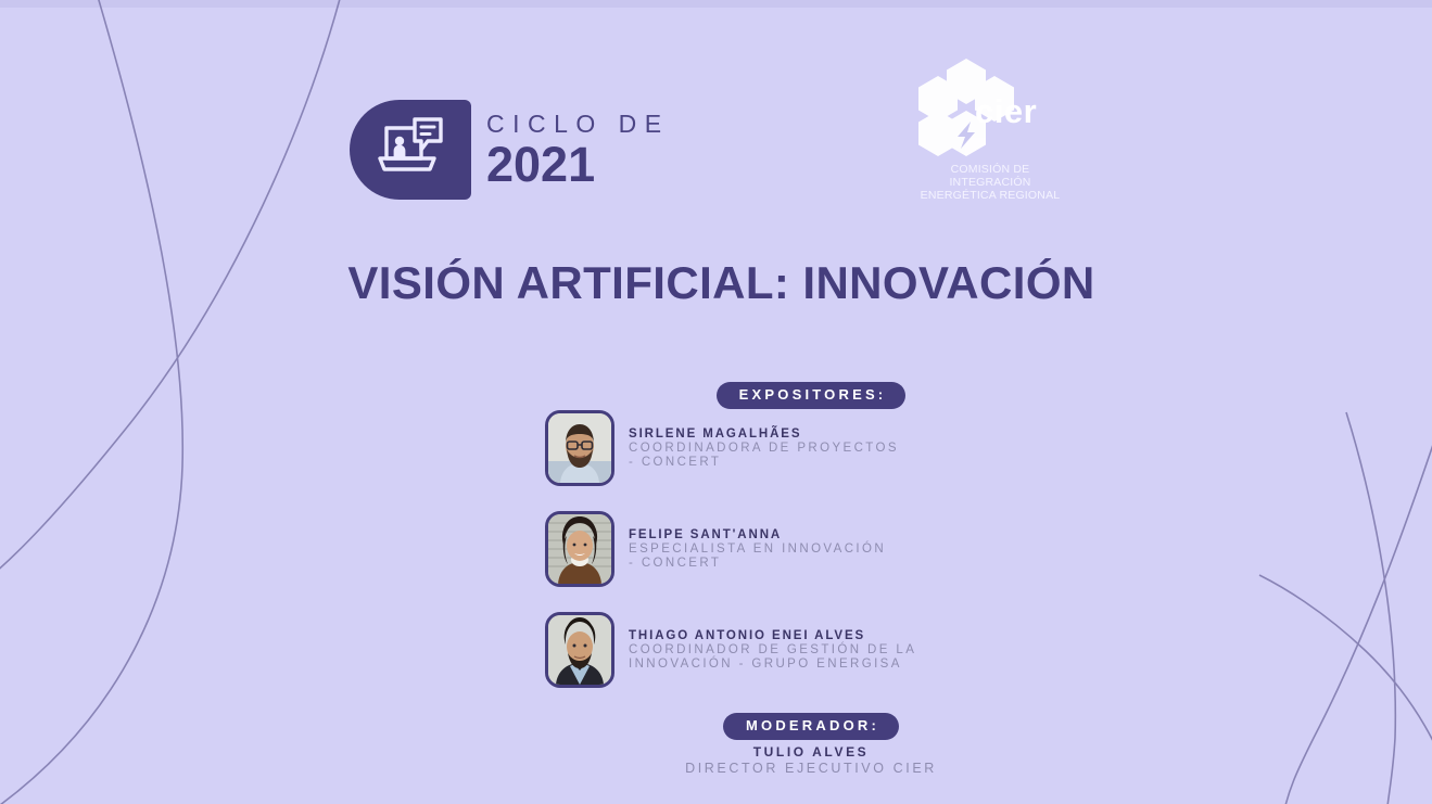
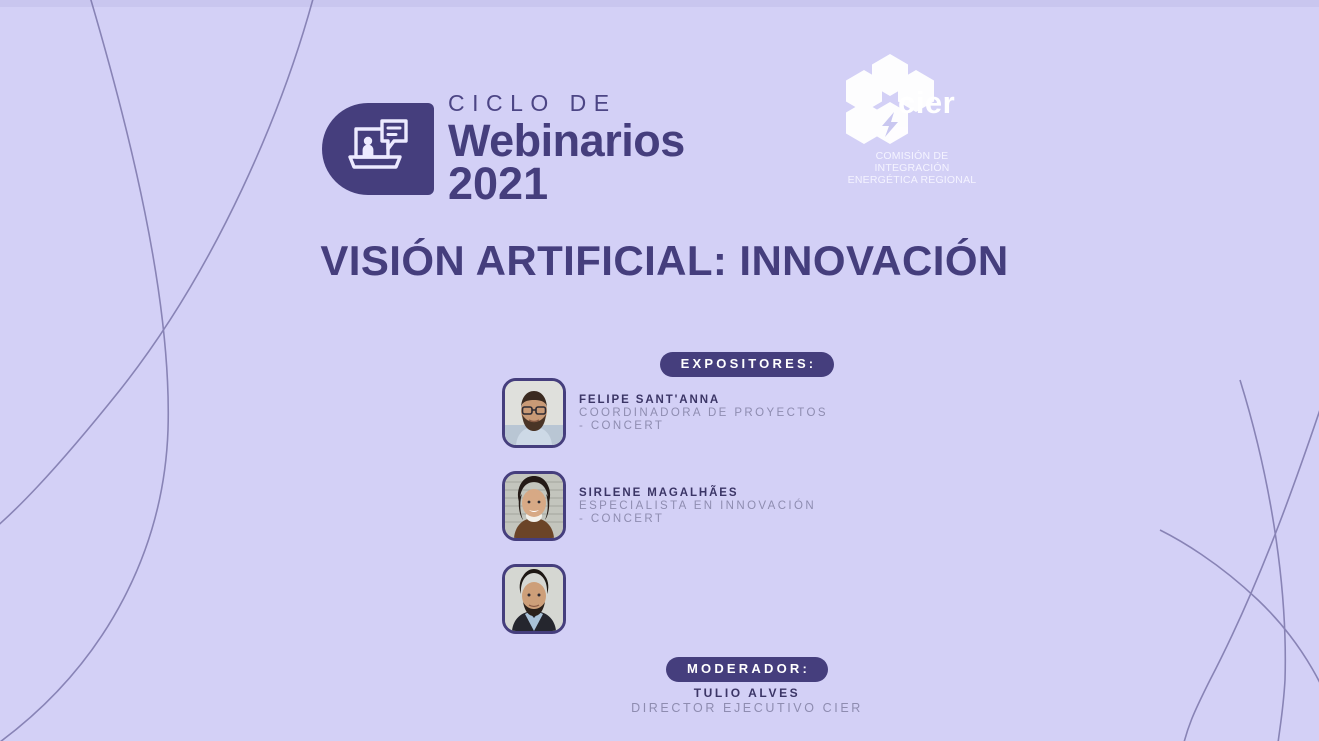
  CICLO DE
+ Webinarios
  2021
  cier
  COMISIÓN DE INTEGRACIÓN
  ENERGÉTICA REGIONAL
  VISIÓN ARTIFICIAL: INNOVACIÓN
  EXPOSITORES:
- SIRLENE MAGALHÃES
+ FELIPE SANT'ANNA
  COORDINADORA DE PROYECTOS
  - CONCERT
- FELIPE SANT'ANNA
+ SIRLENE MAGALHÃES
  ESPECIALISTA EN INNOVACIÓN
  - CONCERT
- THIAGO ANTONIO ENEI ALVES
- COORDINADOR DE GESTIÓN DE LA
- INNOVACIÓN - GRUPO ENERGISA
  MODERADOR:
  TULIO ALVES
  DIRECTOR EJECUTIVO CIER
